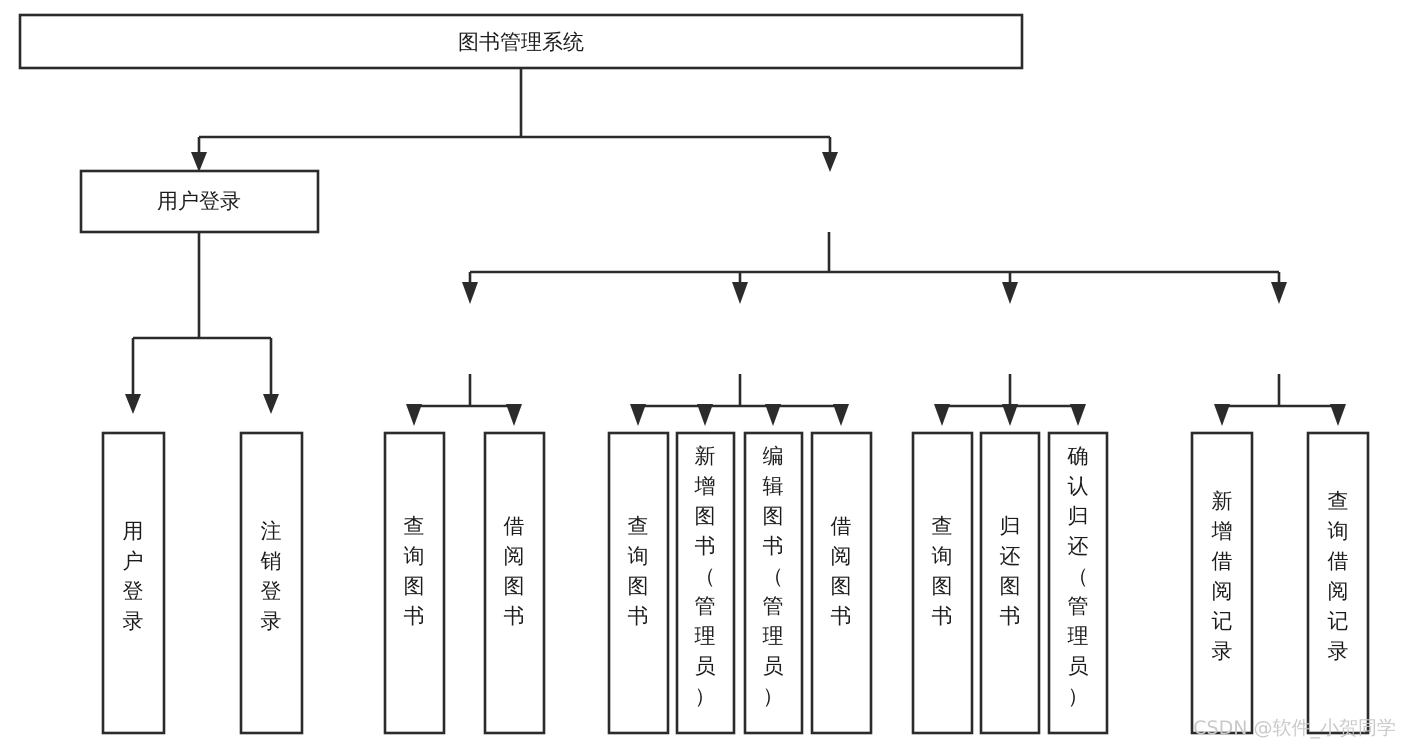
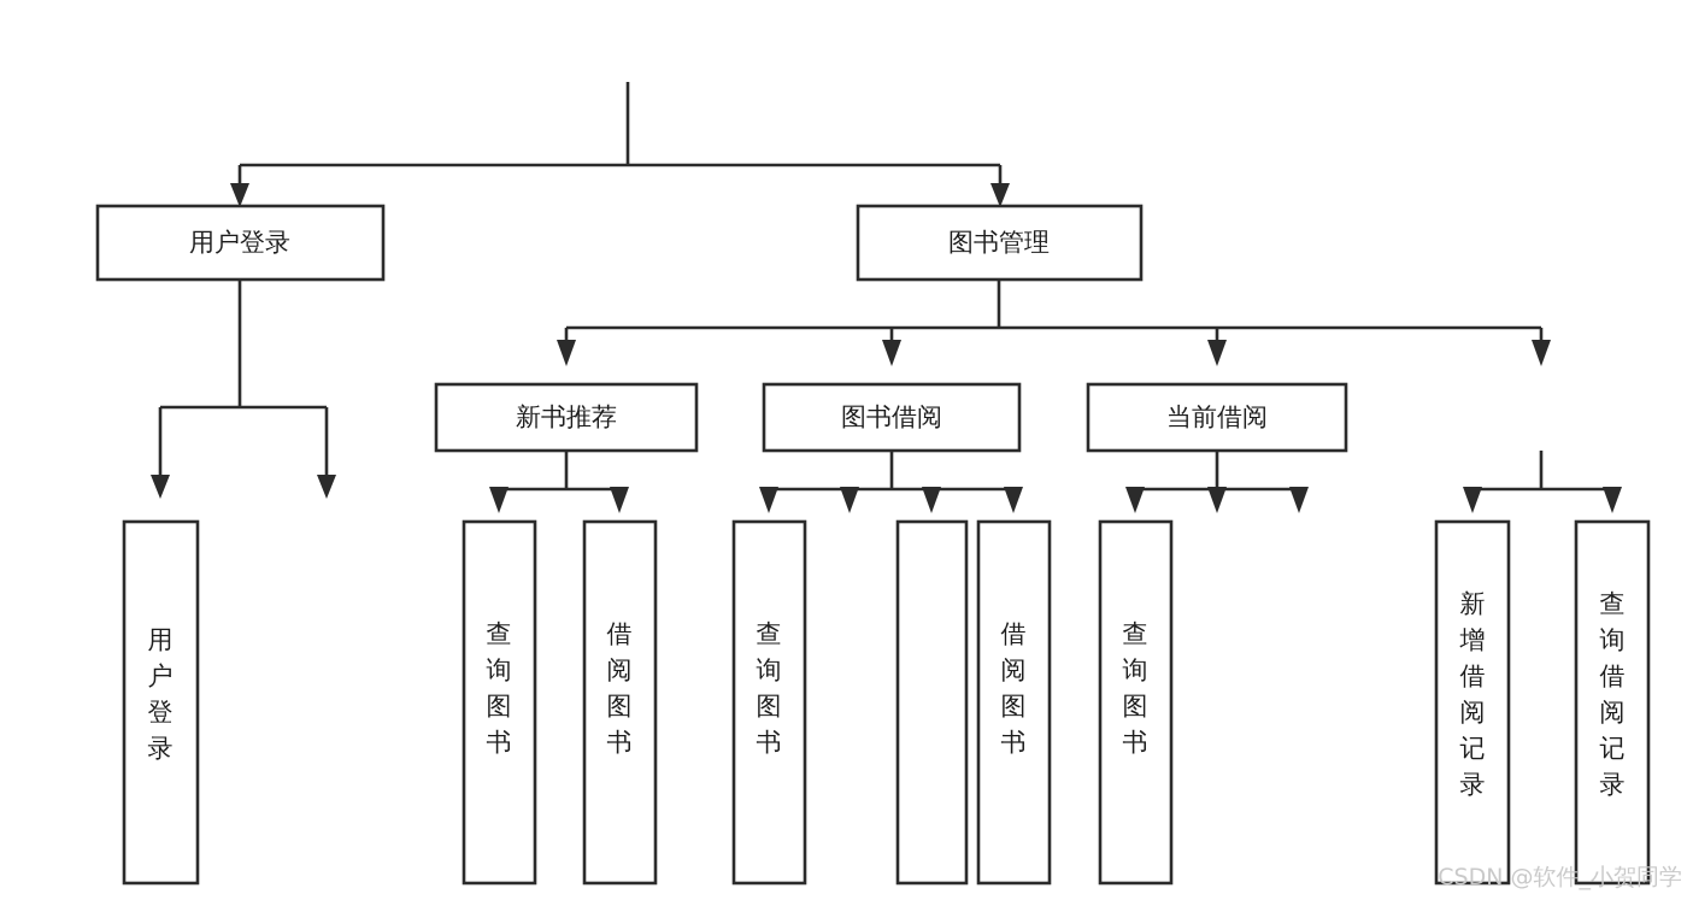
- 图书管理系统
  用户登录
+ 图书管理
+ 新书推荐
+ 图书借阅
+ 当前借阅
  用户登录
- 注销登录
  查询图书
  借阅图书
  查询图书
- 新增图书（管理员）
- 编辑图书（管理员）
  借阅图书
  查询图书
- 归还图书
- 确认归还（管理员）
  新增借阅记录
  查询借阅记录
  CSDN @软件_小贺同学
